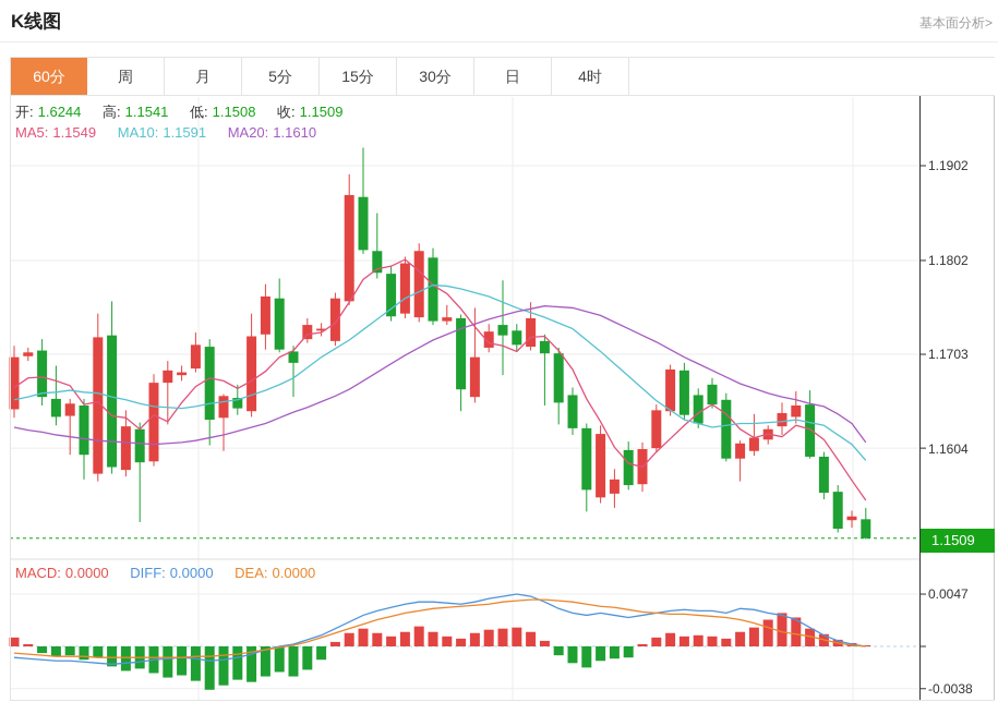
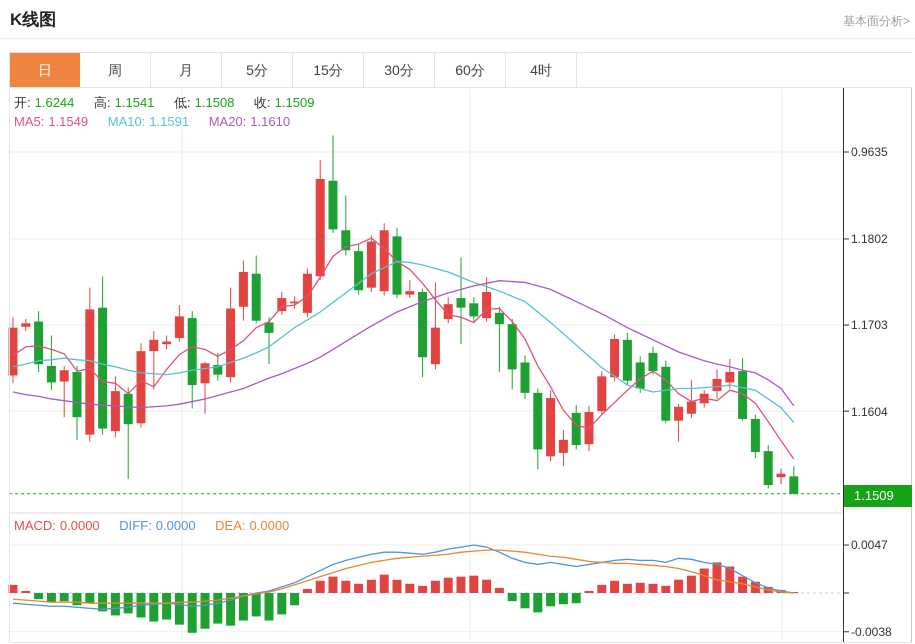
  K线图
  基本面分析>
- 60分
+ 日
  周
  月
  5分
  15分
  30分
- 日
+ 60分
  4时
  开: 1.6244 高: 1.1541 低: 1.1508 收: 1.1509
  MA5: 1.1549 MA10: 1.1591 MA20: 1.1610
  MACD: 0.0000 DIFF: 0.0000 DEA: 0.0000
- 1.1902
+ 0.9635
  1.1802
  1.1703
  1.1604
  1.1509
  0.0047
  -0.0038
